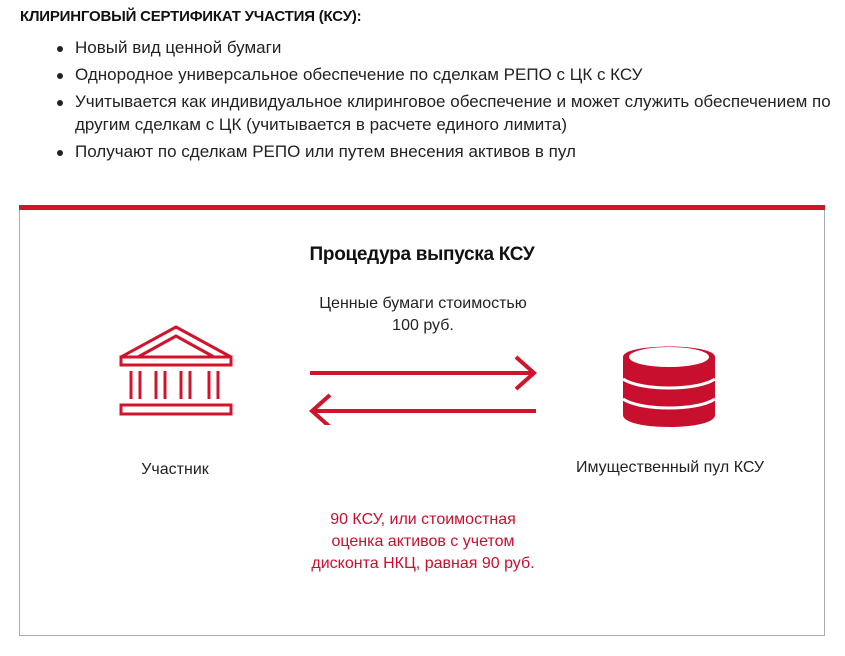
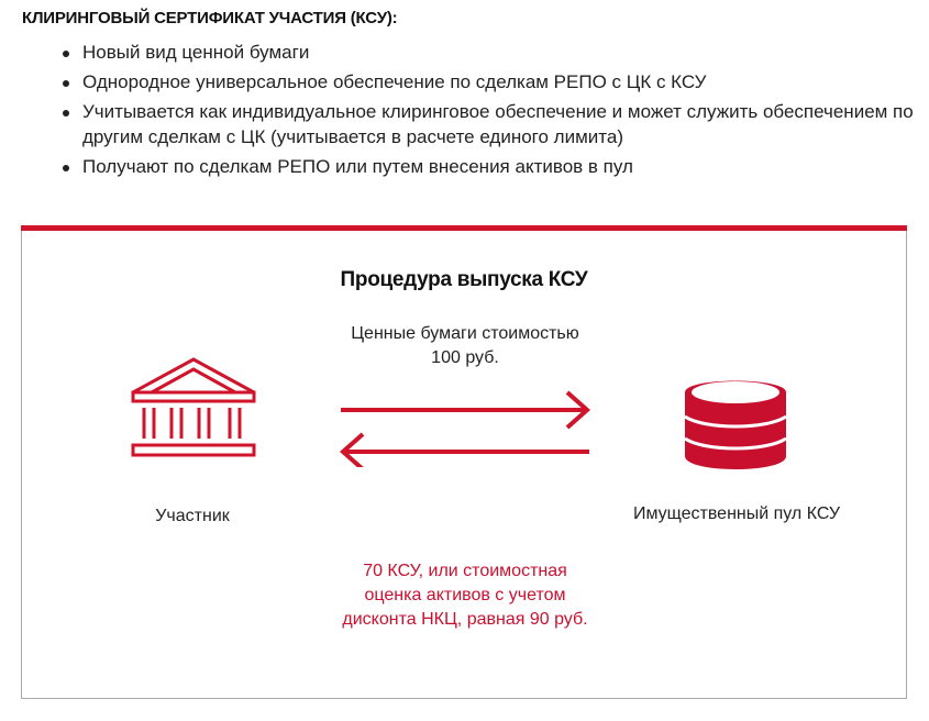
  КЛИРИНГОВЫЙ СЕРТИФИКАТ УЧАСТИЯ (КСУ):
  Новый вид ценной бумаги
  Однородное универсальное обеспечение по сделкам РЕПО с ЦК с КСУ
  Учитывается как индивидуальное клиринговое обеспечение и может служить обеспечением по другим сделкам с ЦК (учитывается в расчете единого лимита)
  Получают по сделкам РЕПО или путем внесения активов в пул
  Процедура выпуска КСУ
  Участник
  Имущественный пул КСУ
  Ценные бумаги стоимостью 100 руб.
- 90 КСУ, или стоимостная оценка активов с учетом дисконта НКЦ, равная 90 руб.
+ 70 КСУ, или стоимостная оценка активов с учетом дисконта НКЦ, равная 90 руб.
